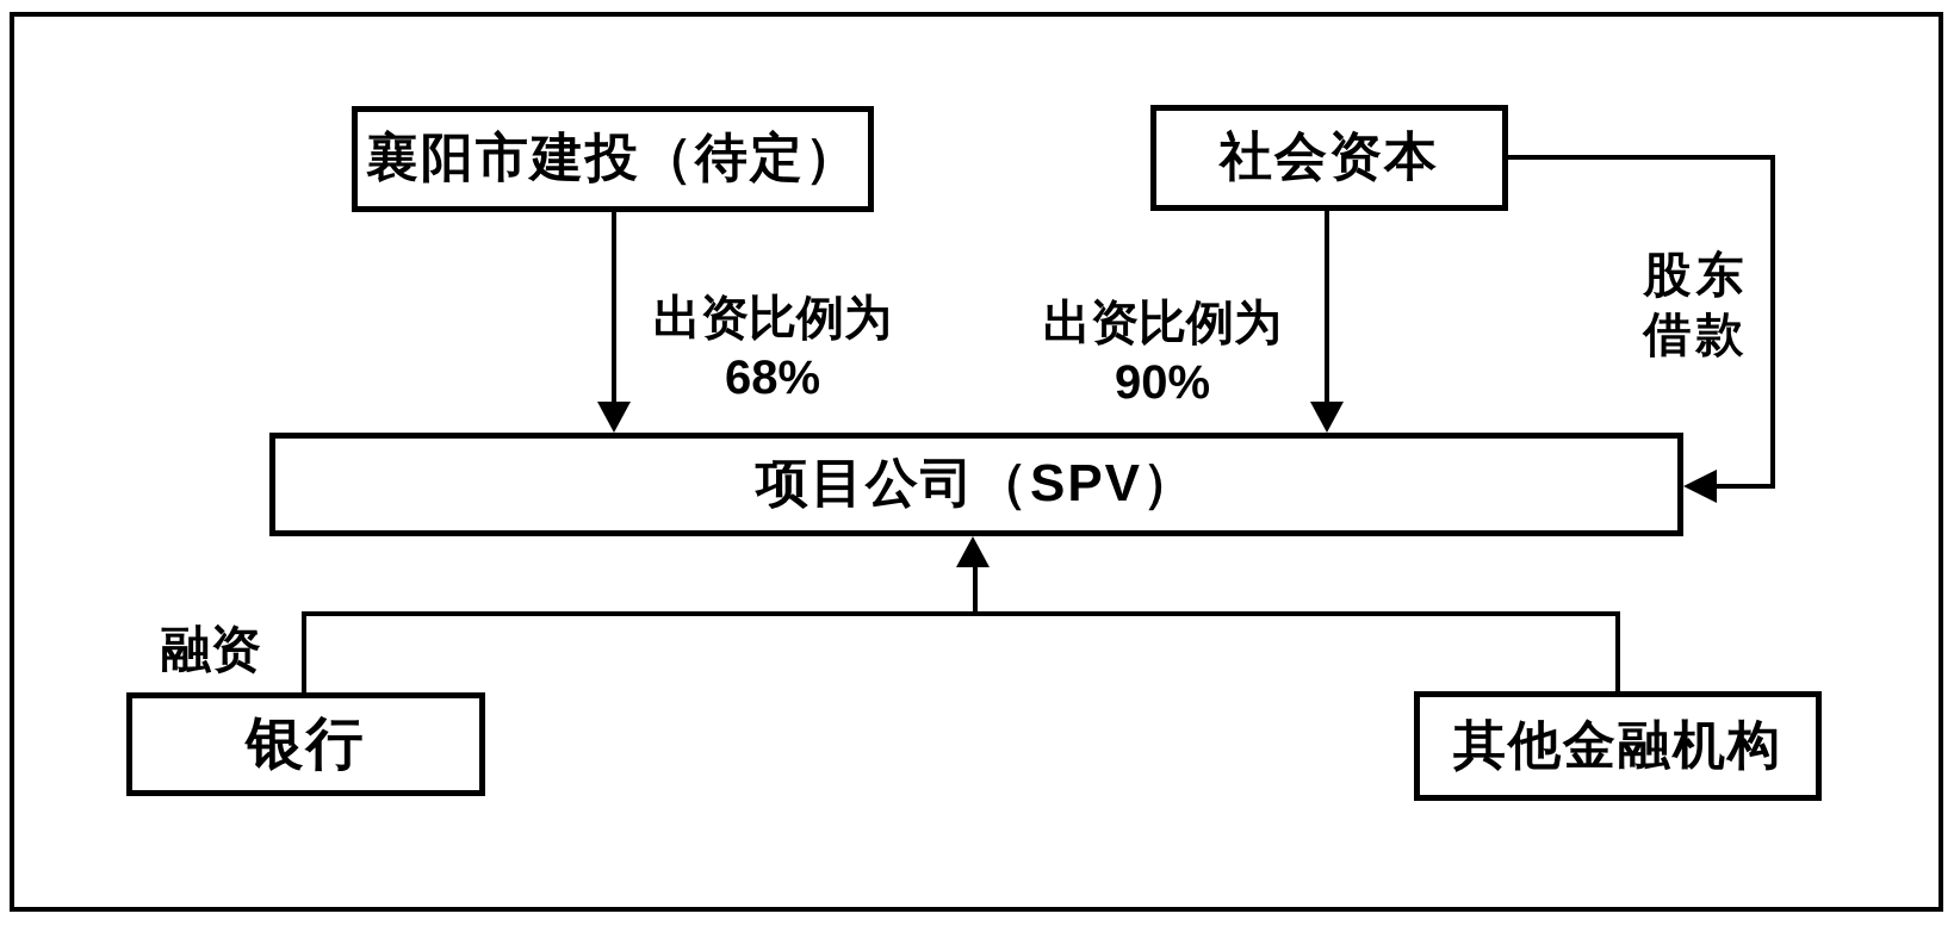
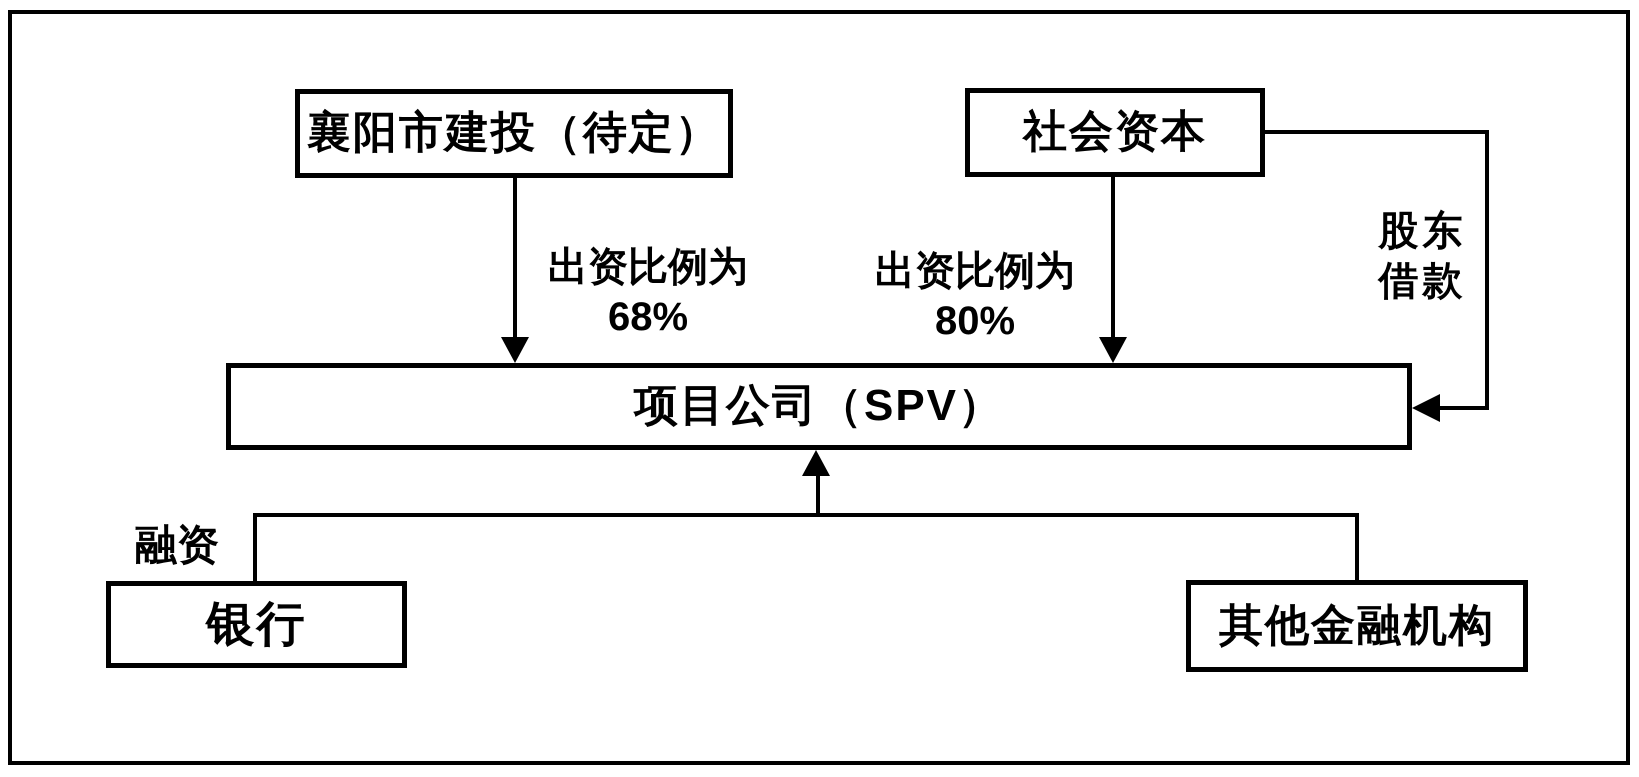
  襄阳市建投（待定）
  社会资本
  项目公司（SPV）
  银行
  其他金融机构
  出资比例为
  68%
  出资比例为
- 90%
+ 80%
  股东
  借款
  融资
